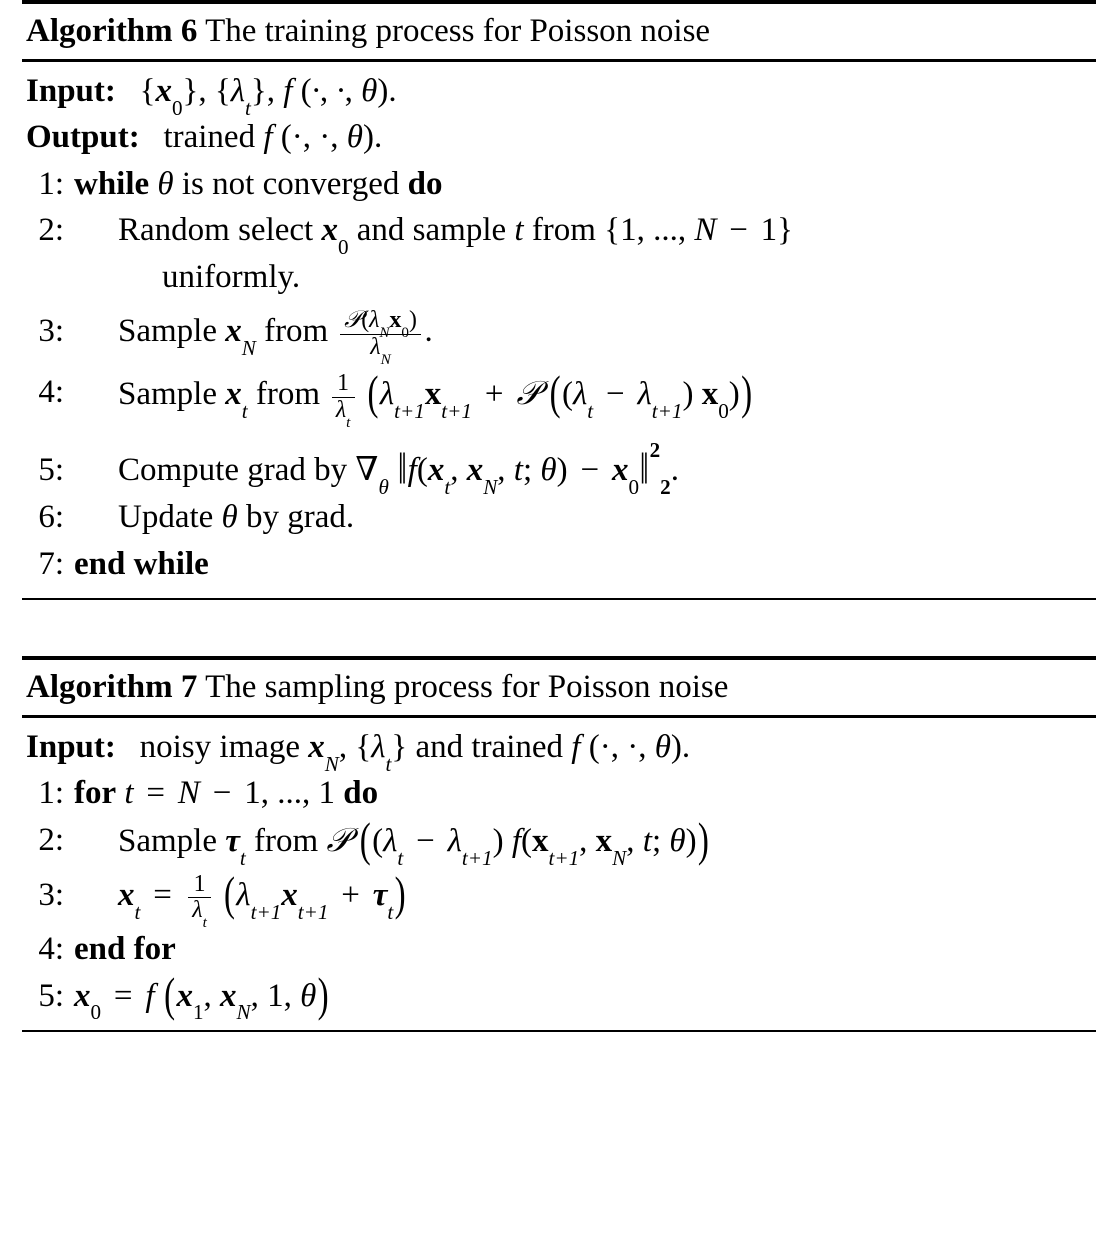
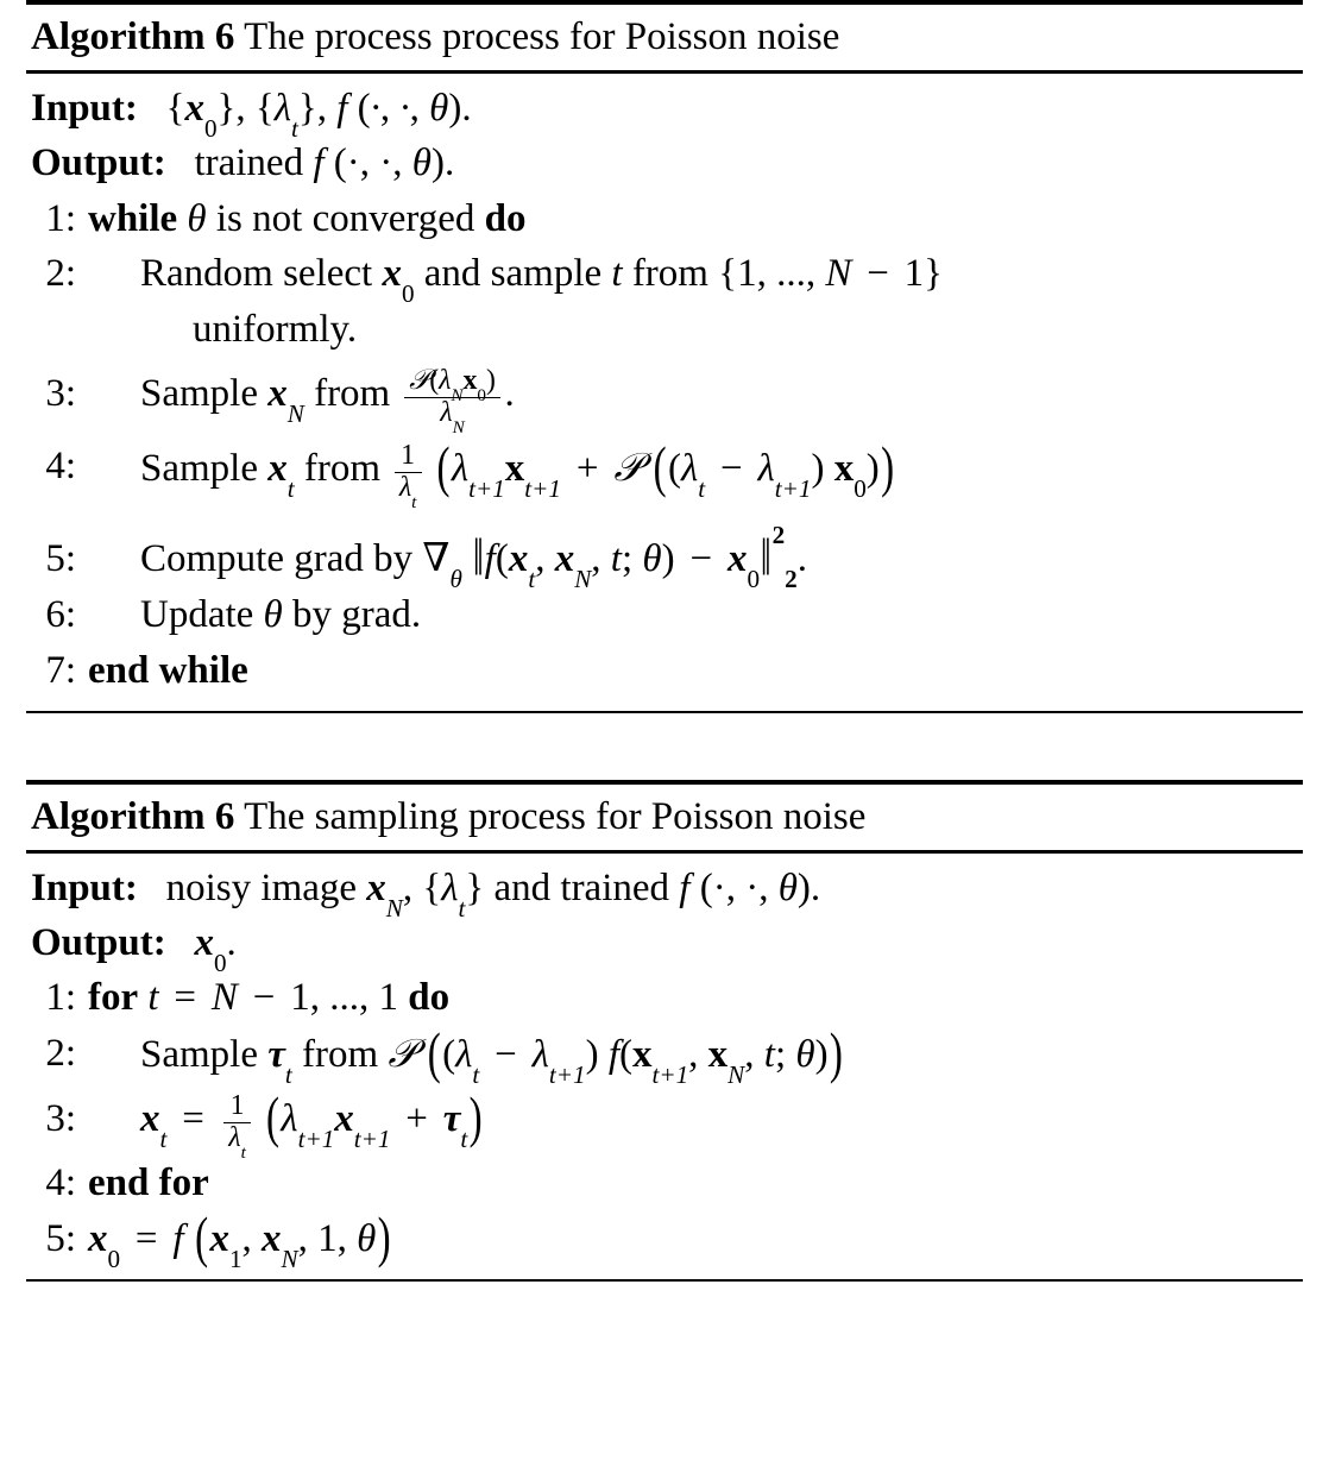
- Algorithm 6 The training process for Poisson noise
+ Algorithm 6 The process process for Poisson noise
  Input: {x0}, {λt}, f (·, ·, θ).
  Output: trained f (·, ·, θ).
  1:
  while θ is not converged do
  2:
  Random select x0 and sample t from {1, ..., N − 1}
  uniformly.
  3:
  Sample xN from
  𝒫(λNx0)
  λN
  .
  4:
  Sample xt from
  1
  λt
  (λt+1xt+1 + 𝒫 ((λt − λt+1) x0))
  5:
  Compute grad by ∇θ ‖f(xt, xN, t; θ) − x0‖22.
  6:
  Update θ by grad.
  7:
  end while
- Algorithm 7 The sampling process for Poisson noise
+ Algorithm 6 The sampling process for Poisson noise
  Input: noisy image xN, {λt} and trained f (·, ·, θ).
+ Output: x0.
  1:
  for t = N − 1, ..., 1 do
  2:
  Sample τt from 𝒫 ((λt − λt+1) f(xt+1, xN, t; θ))
  3:
  xt =
  1
  λt
  (λt+1xt+1 + τt)
  4:
  end for
  5:
  x0 = f (x1, xN, 1, θ)
